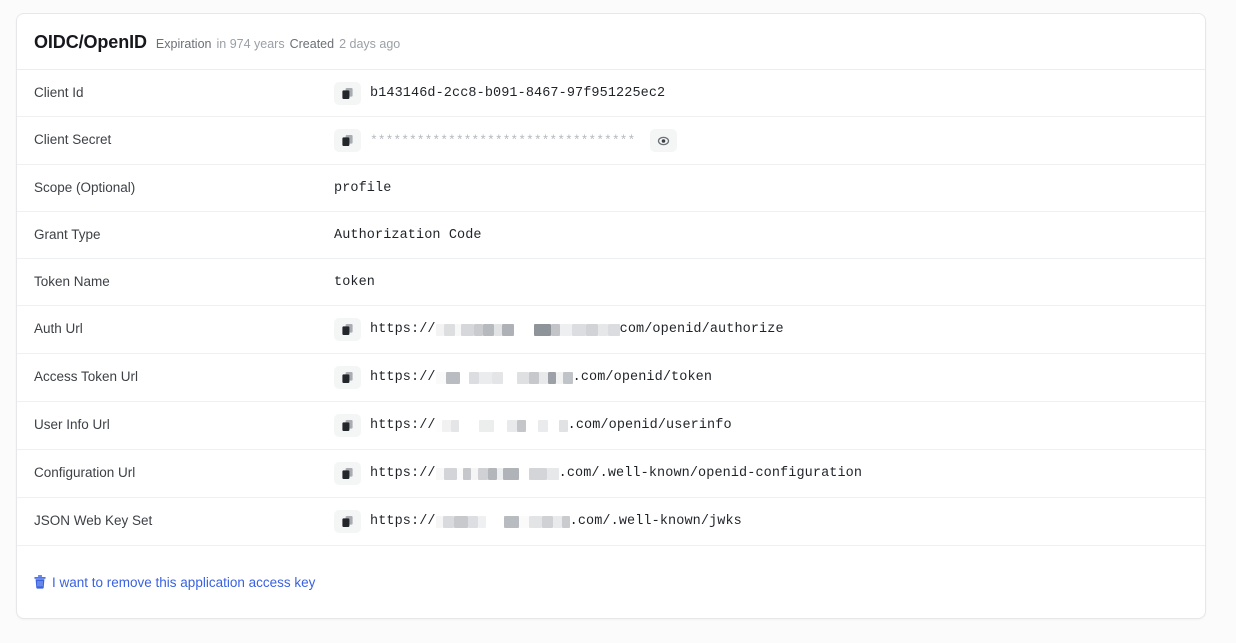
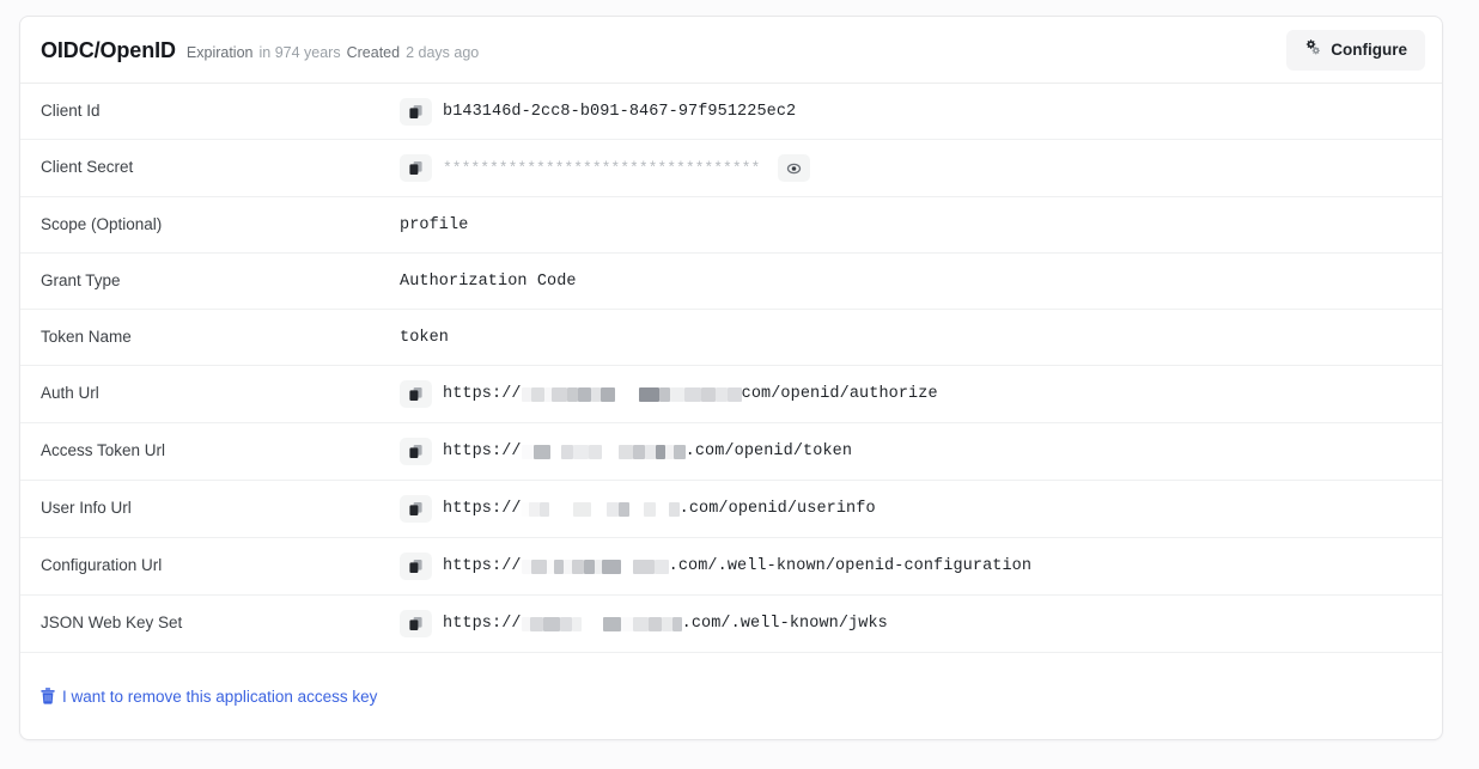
  OIDC/OpenID
  Expiration
  in 974 years
  Created
  2 days ago
+ Configure
  Client Id
  b143146d-2cc8-b091-8467-97f951225ec2
  Client Secret
  **********************************
  Scope (Optional)
  profile
  Grant Type
  Authorization Code
  Token Name
  token
  Auth Url
  https://
  com/openid/authorize
  Access Token Url
  https://
  .com/openid/token
  User Info Url
  https://
  .com/openid/userinfo
  Configuration Url
  https://
  .com/.well-known/openid-configuration
  JSON Web Key Set
  https://
  .com/.well-known/jwks
  I want to remove this application access key
